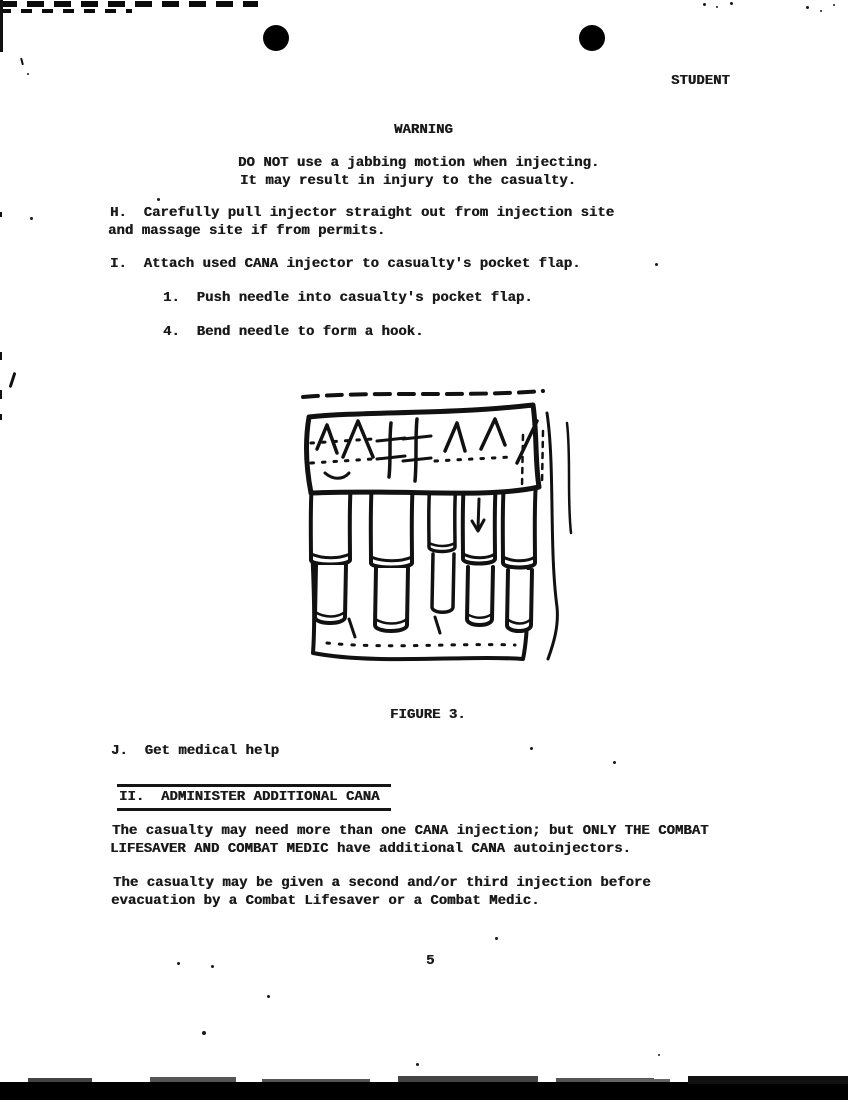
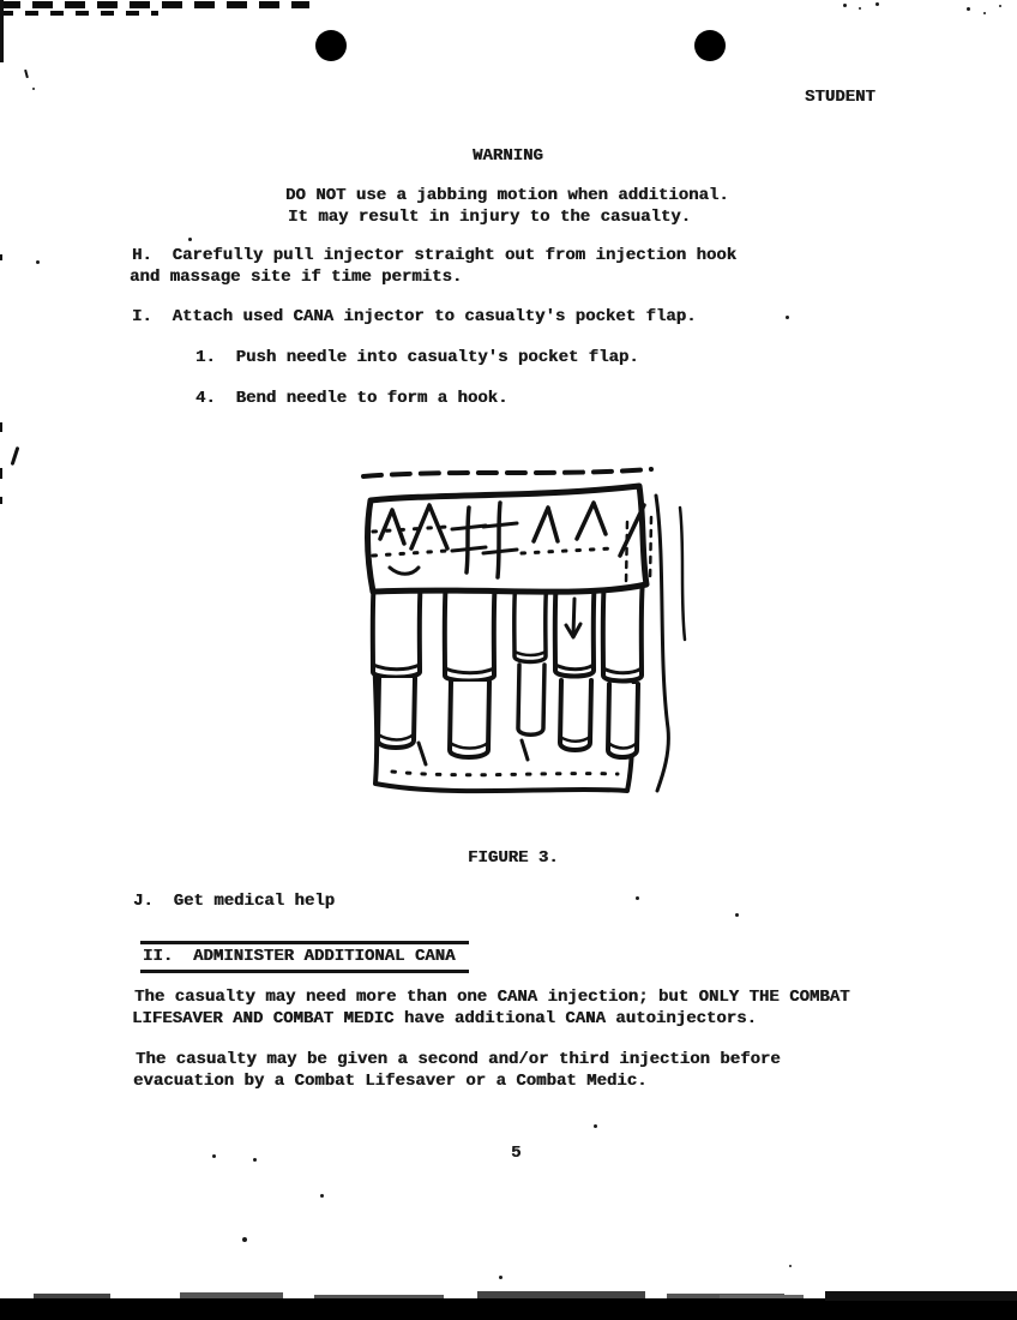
  STUDENT
  WARNING
- DO NOT use a jabbing motion when injecting.
+ DO NOT use a jabbing motion when additional.
  It may result in injury to the casualty.
- H. Carefully pull injector straight out from injection site
+ H. Carefully pull injector straight out from injection hook
- and massage site if from permits.
+ and massage site if time permits.
  I. Attach used CANA injector to casualty's pocket flap.
  1. Push needle into casualty's pocket flap.
  4. Bend needle to form a hook.
  FIGURE 3.
  J. Get medical help
  II. ADMINISTER ADDITIONAL CANA
  The casualty may need more than one CANA injection; but ONLY THE COMBAT
  LIFESAVER AND COMBAT MEDIC have additional CANA autoinjectors.
  The casualty may be given a second and/or third injection before
  evacuation by a Combat Lifesaver or a Combat Medic.
  5
